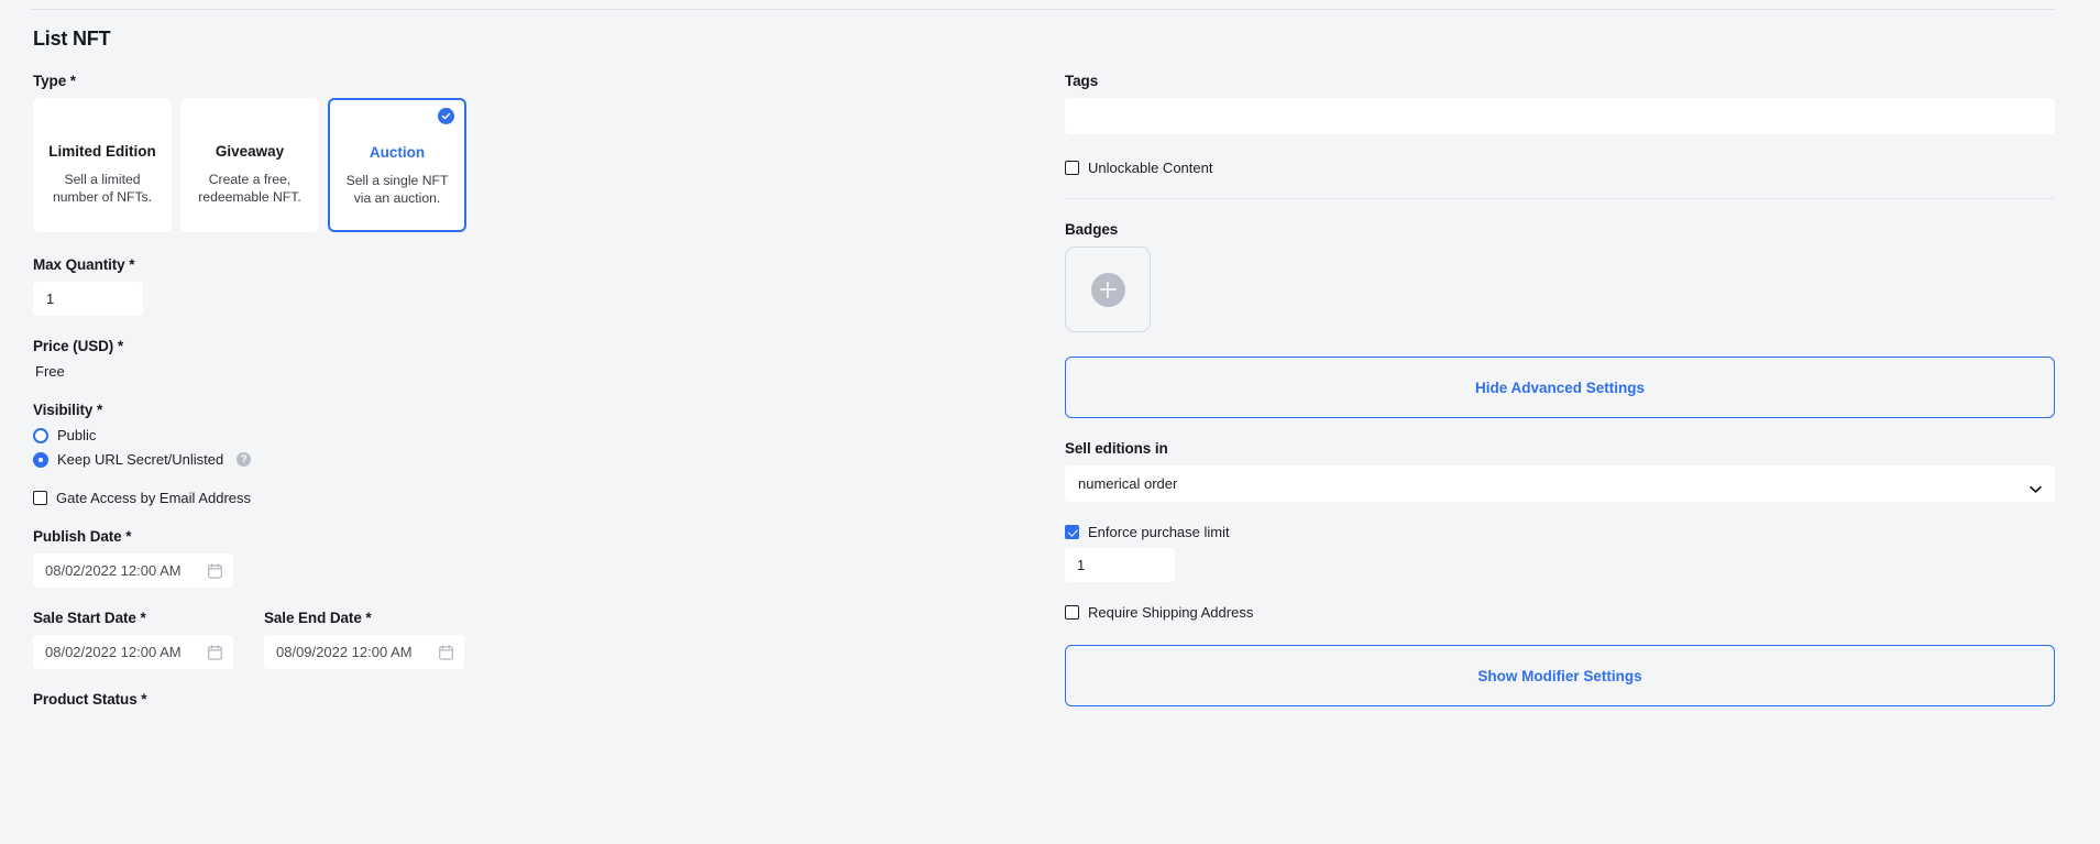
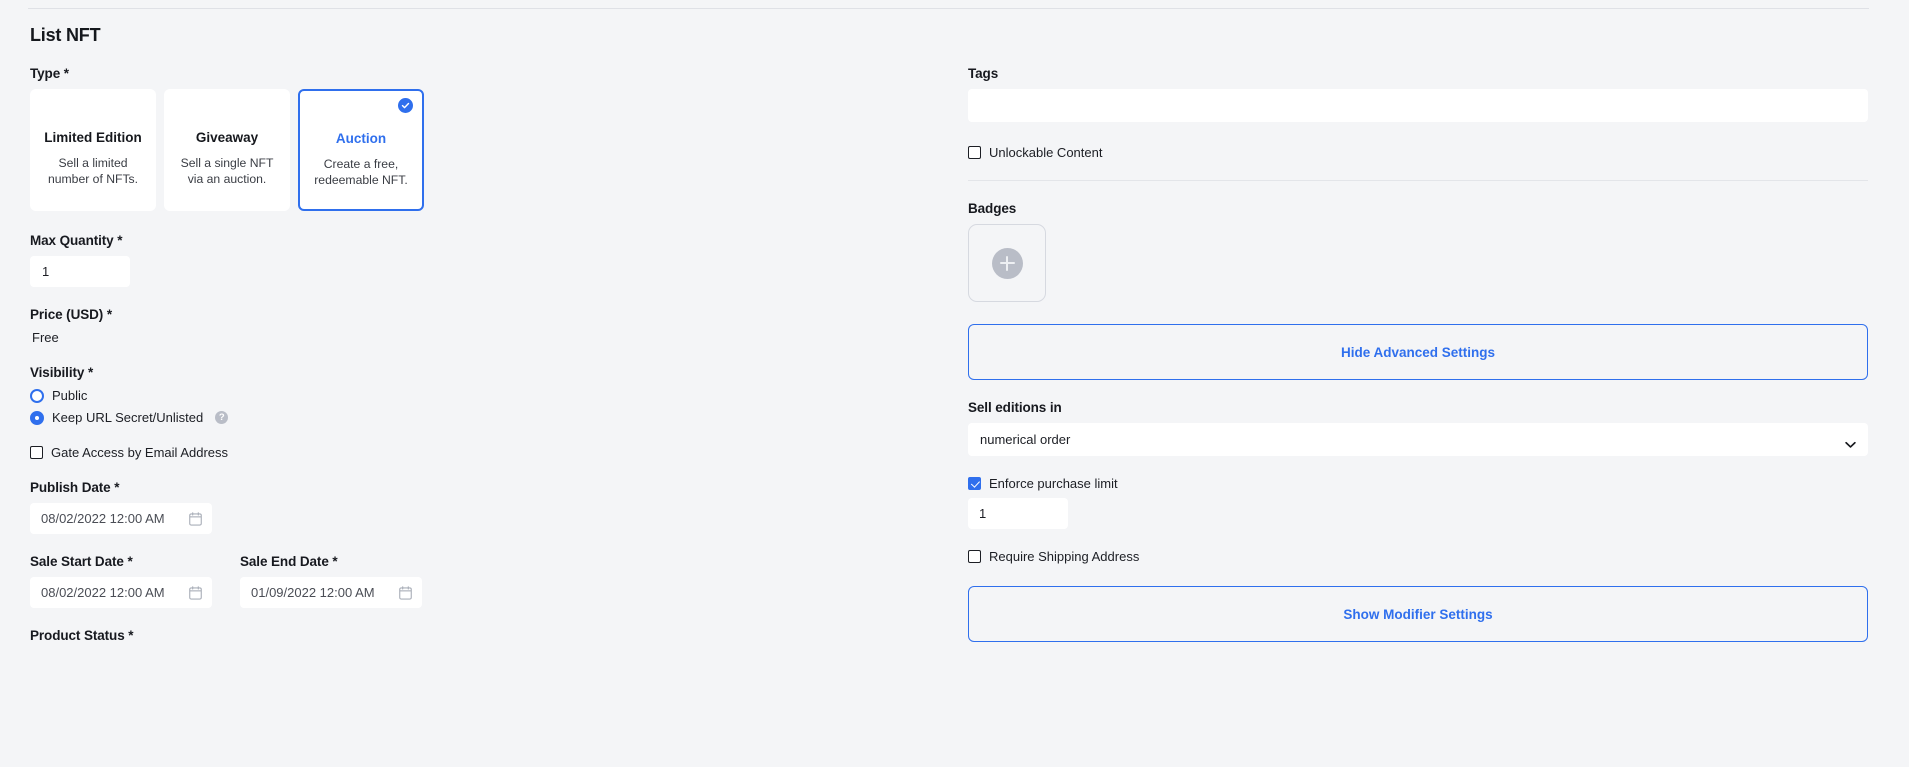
  List NFT
  Type *
  Limited Edition
  Sell a limited number of NFTs.
  Giveaway
- Create a free, redeemable NFT.
+ Sell a single NFT via an auction.
  Auction
- Sell a single NFT via an auction.
+ Create a free, redeemable NFT.
  Max Quantity *
  1
  Price (USD) *
  Free
  Visibility *
  Public
  Keep URL Secret/Unlisted
  ?
  Gate Access by Email Address
  Publish Date *
  08/02/2022 12:00 AM
  Sale Start Date *
  08/02/2022 12:00 AM
  Sale End Date *
- 08/09/2022 12:00 AM
+ 01/09/2022 12:00 AM
  Product Status *
  Tags
  Unlockable Content
  Badges
  Hide Advanced Settings
  Sell editions in
  numerical order
  Enforce purchase limit
  1
  Require Shipping Address
  Show Modifier Settings
